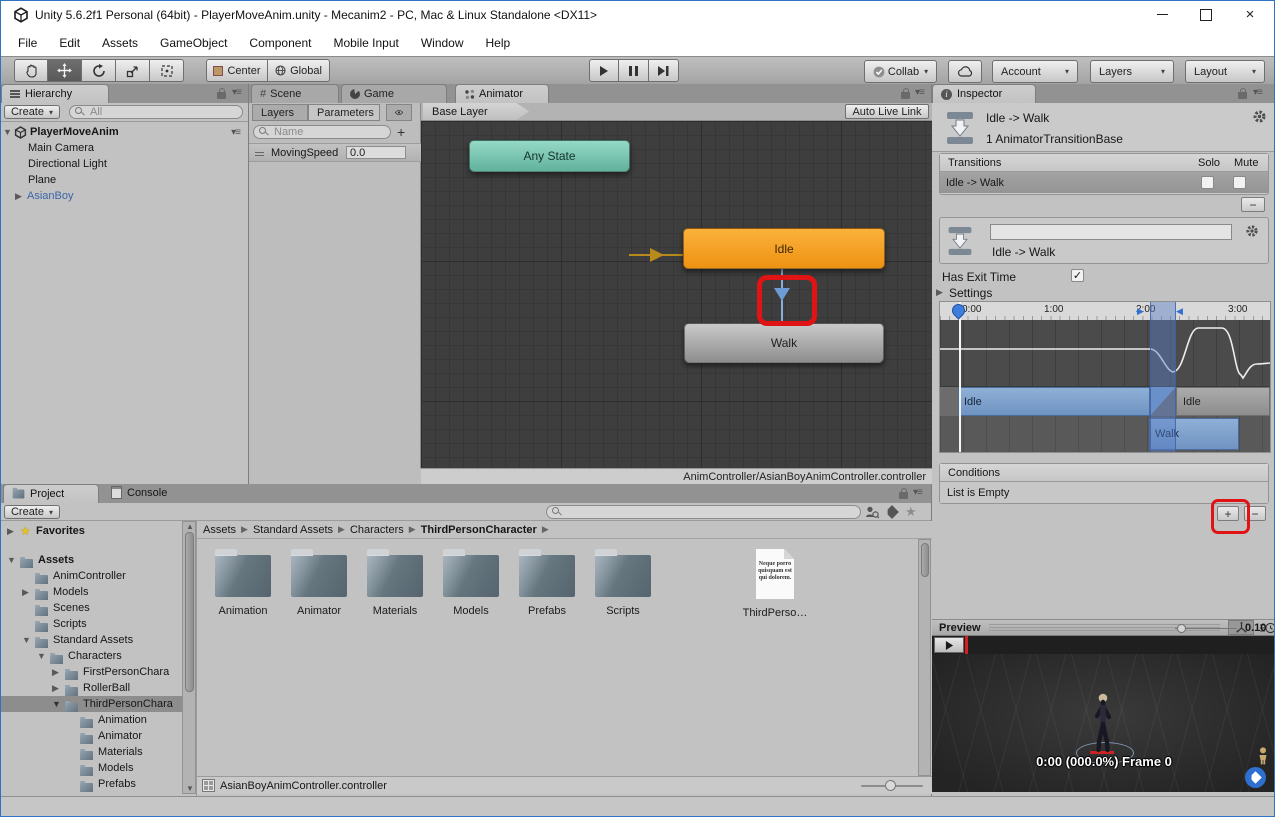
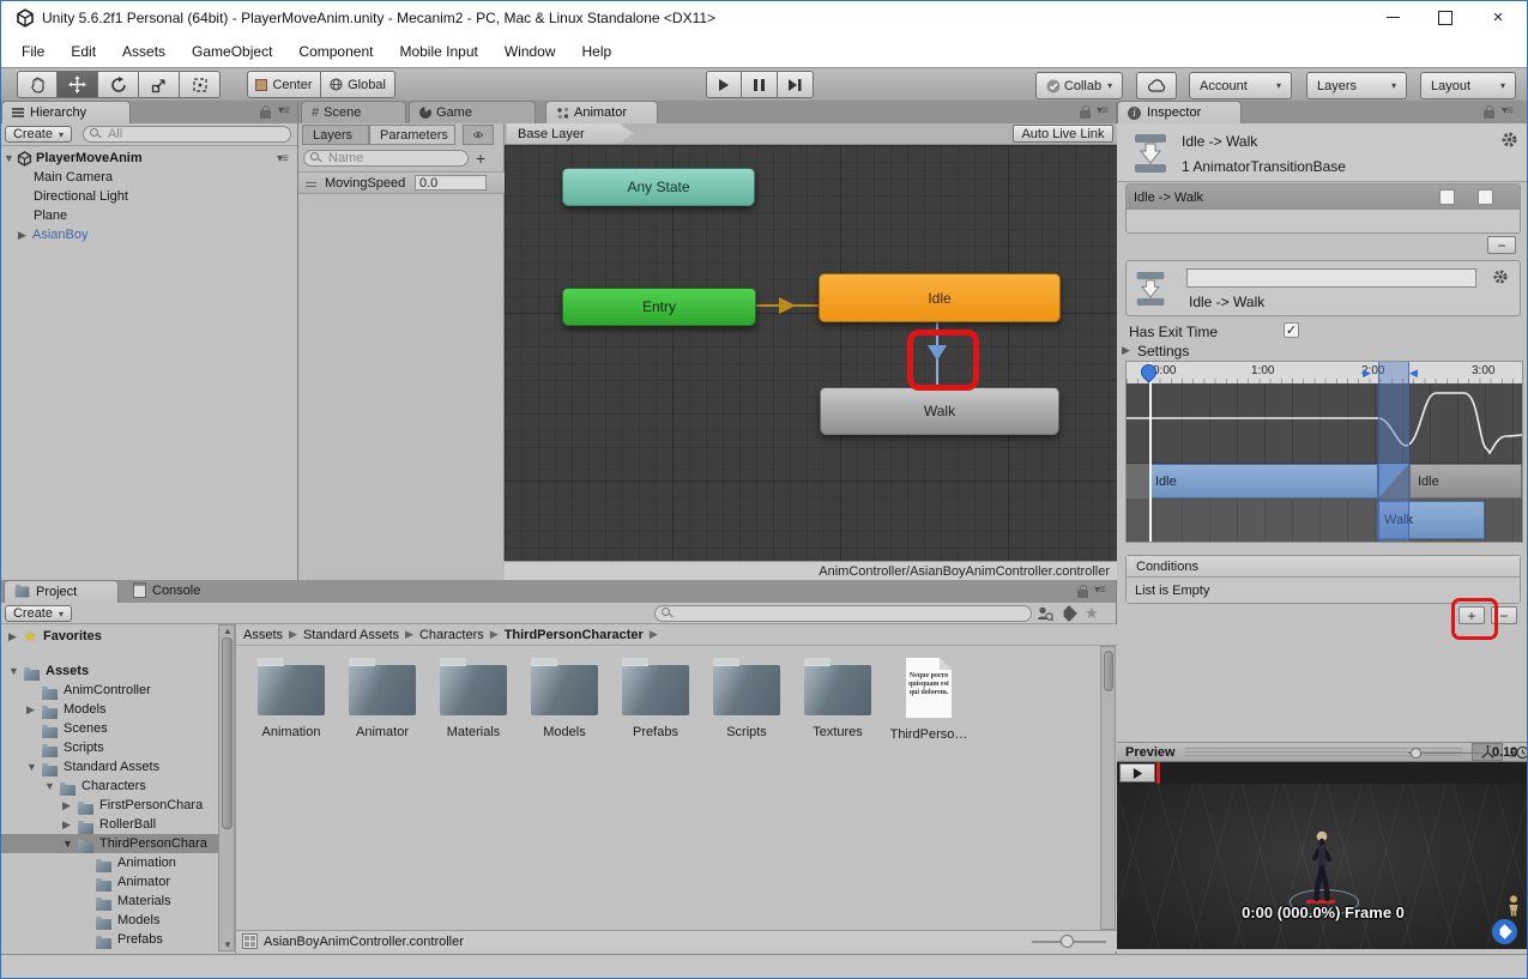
  Unity 5.6.2f1 Personal (64bit) - PlayerMoveAnim.unity - Mecanim2 - PC, Mac & Linux Standalone <DX11>
  ×
  File
  Edit
  Assets
  GameObject
  Component
  Mobile Input
  Window
  Help
  Center
  Global
  Collab
  ▾
  Account
  ▾
  Layers
  ▾
  Layout
  ▾
  Hierarchy
  ▾≡
  Create
  ▾
  All
  ▼
  PlayerMoveAnim
  ▾≡
  Main Camera
  Directional Light
  Plane
  ▶
  AsianBoy
  #
  Scene
  Game
  Animator
  ▾≡
  Layers
  Parameters
  Name
  +
  MovingSpeed
  0.0
  Base Layer
  Auto Live Link
  Any State
+ Entry
  Idle
  Walk
  AnimController/AsianBoyAnimController.controller
  i
  Inspector
  ▾≡
  Idle -> Walk
  1 AnimatorTransitionBase
- Transitions
- Solo
- Mute
  Idle -> Walk
  −
  Idle -> Walk
  Has Exit Time
  ✓
  ▶
  Settings
  :00
  1:00
  2:00
  3:00
  ▶
  ◀
  Idle
  Idle
  Walk
  Conditions
  List is Empty
  +
  −
  Preview
  0.10
  0:00 (000.0%) Frame 0
  Project
  Console
  ▾≡
  Create
  ▾
  ★
  ▶
  ★
  Favorites
  ▼
  Assets
  AnimController
  ▶
  Models
  Scenes
  Scripts
  ▼
  Standard Assets
  ▼
  Characters
  ▶
  FirstPersonChara
  ▶
  RollerBall
  ▼
  ThirdPersonChara
  Animation
  Animator
  Materials
  Models
  Prefabs
  ▲
  ▼
  Assets
  ▶
  Standard Assets
  ▶
  Characters
  ▶
  ThirdPersonCharacter
  ▶
  Animation
  Animator
  Materials
  Models
  Prefabs
  Scripts
+ Textures
  ThirdPerso…
  AsianBoyAnimController.controller
